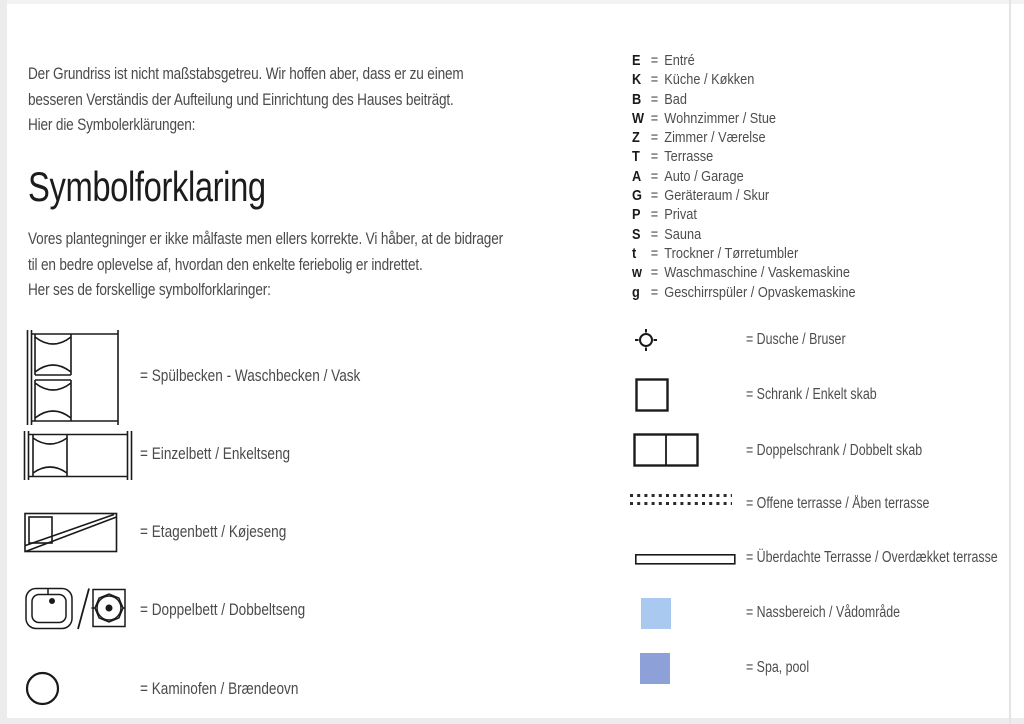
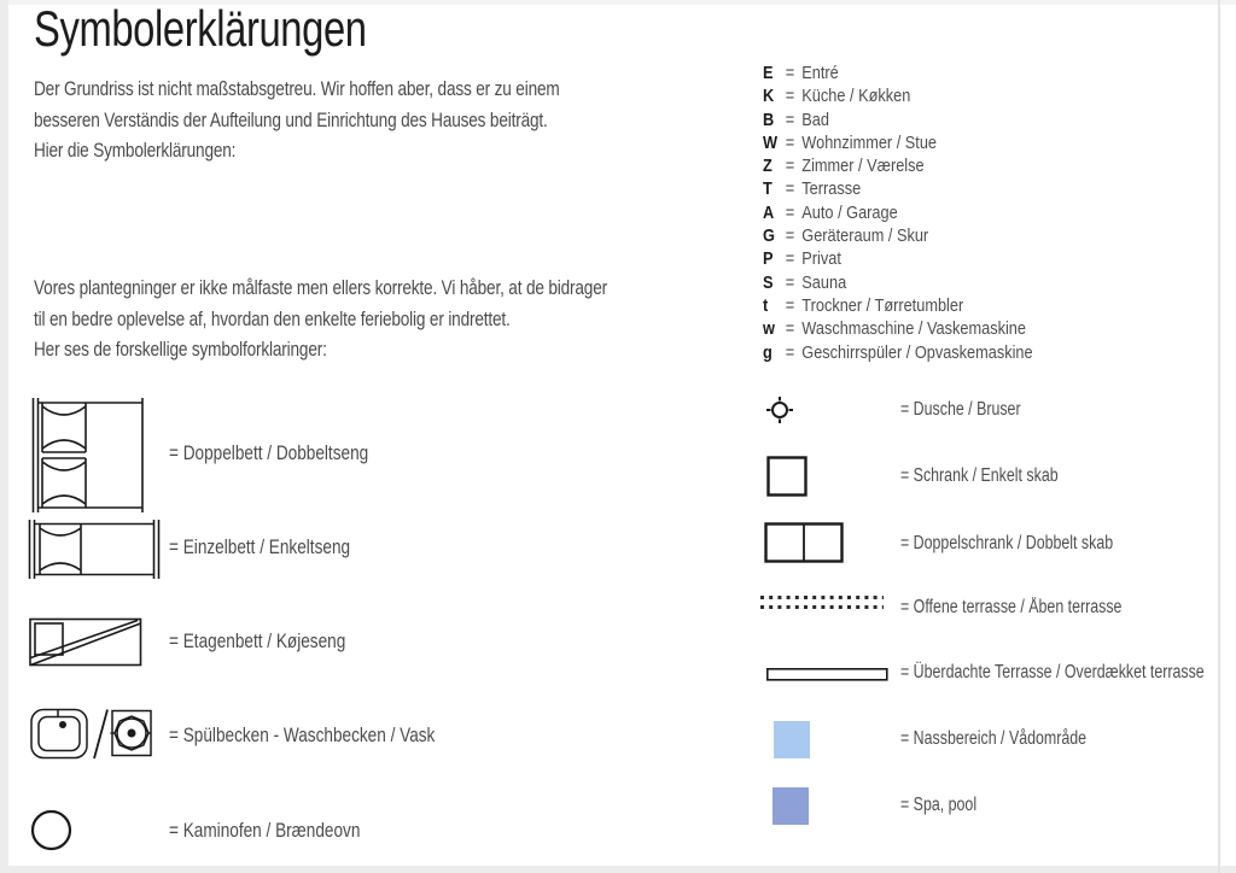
+ Symbolerklärungen
  Der Grundriss ist nicht maßstabsgetreu. Wir hoffen aber, dass er zu einem
  besseren Verständis der Aufteilung und Einrichtung des Hauses beiträgt.
  Hier die Symbolerklärungen:
- Symbolforklaring
  Vores plantegninger er ikke målfaste men ellers korrekte. Vi håber, at de bidrager
  til en bedre oplevelse af, hvordan den enkelte feriebolig er indrettet.
  Her ses de forskellige symbolforklaringer:
  E
  =
  Entré
  K
  =
  Küche / Køkken
  B
  =
  Bad
  W
  =
  Wohnzimmer / Stue
  Z
  =
  Zimmer / Værelse
  T
  =
  Terrasse
  A
  =
  Auto / Garage
  G
  =
  Geräteraum / Skur
  P
  =
  Privat
  S
  =
  Sauna
  t
  =
  Trockner / Tørretumbler
  w
  =
  Waschmaschine / Vaskemaskine
  g
  =
  Geschirrspüler / Opvaskemaskine
- = Spülbecken - Waschbecken / Vask
+ = Doppelbett / Dobbeltseng
  = Einzelbett / Enkeltseng
  = Etagenbett / Køjeseng
- = Doppelbett / Dobbeltseng
+ = Spülbecken - Waschbecken / Vask
  = Kaminofen / Brændeovn
  = Dusche / Bruser
  = Schrank / Enkelt skab
  = Doppelschrank / Dobbelt skab
  = Offene terrasse / Åben terrasse
  = Überdachte Terrasse / Overdækket terrasse
  = Nassbereich / Vådområde
  = Spa, pool
